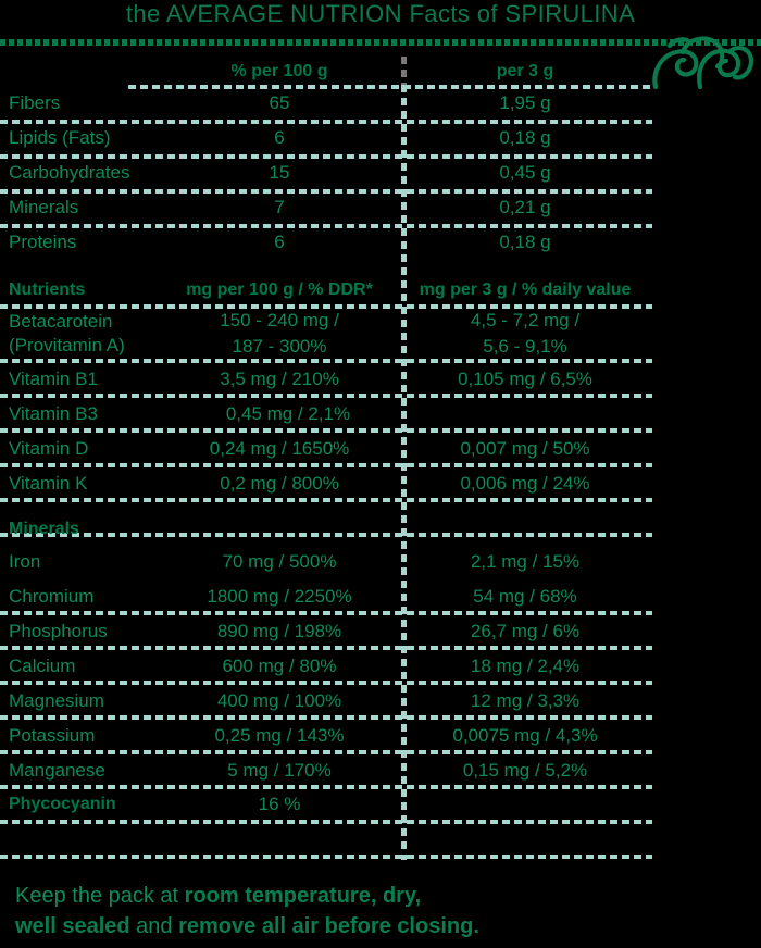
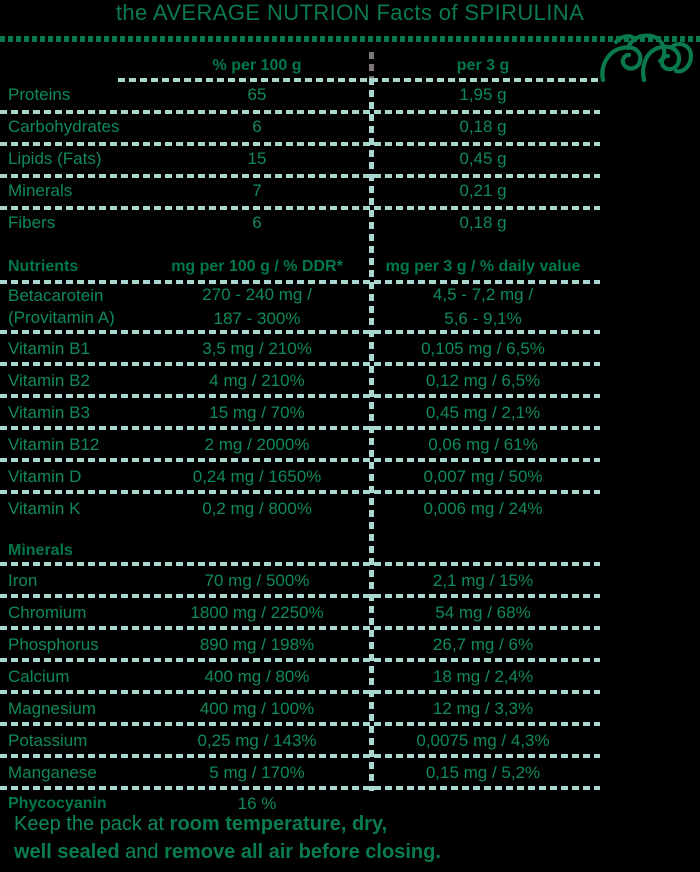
  the AVERAGE NUTRION Facts of SPIRULINA
  % per 100 g
  per 3 g
- Fibers
+ Proteins
  65
  1,95 g
- Lipids (Fats)
+ Carbohydrates
  6
  0,18 g
- Carbohydrates
+ Lipids (Fats)
  15
  0,45 g
  Minerals
  7
  0,21 g
- Proteins
+ Fibers
  6
  0,18 g
  Nutrients
  mg per 100 g / % DDR*
  mg per 3 g / % daily value
  Betacarotein
  (Provitamin A)
- 150 - 240 mg /
+ 270 - 240 mg /
  187 - 300%
  4,5 - 7,2 mg /
  5,6 - 9,1%
  Vitamin B1
  3,5 mg / 210%
  0,105 mg / 6,5%
+ Vitamin B2
+ 4 mg / 210%
+ 0,12 mg / 6,5%
  Vitamin B3
+ 15 mg / 70%
  0,45 mg / 2,1%
+ Vitamin B12
+ 2 mg / 2000%
+ 0,06 mg / 61%
  Vitamin D
  0,24 mg / 1650%
  0,007 mg / 50%
  Vitamin K
  0,2 mg / 800%
  0,006 mg / 24%
  Minerals
  Iron
  70 mg / 500%
  2,1 mg / 15%
  Chromium
  1800 mg / 2250%
  54 mg / 68%
  Phosphorus
  890 mg / 198%
  26,7 mg / 6%
  Calcium
- 600 mg / 80%
+ 400 mg / 80%
  18 mg / 2,4%
  Magnesium
  400 mg / 100%
  12 mg / 3,3%
  Potassium
  0,25 mg / 143%
  0,0075 mg / 4,3%
  Manganese
  5 mg / 170%
  0,15 mg / 5,2%
  Phycocyanin
  16 %
  Keep the pack at room temperature, dry,
  well sealed and remove all air before closing.
